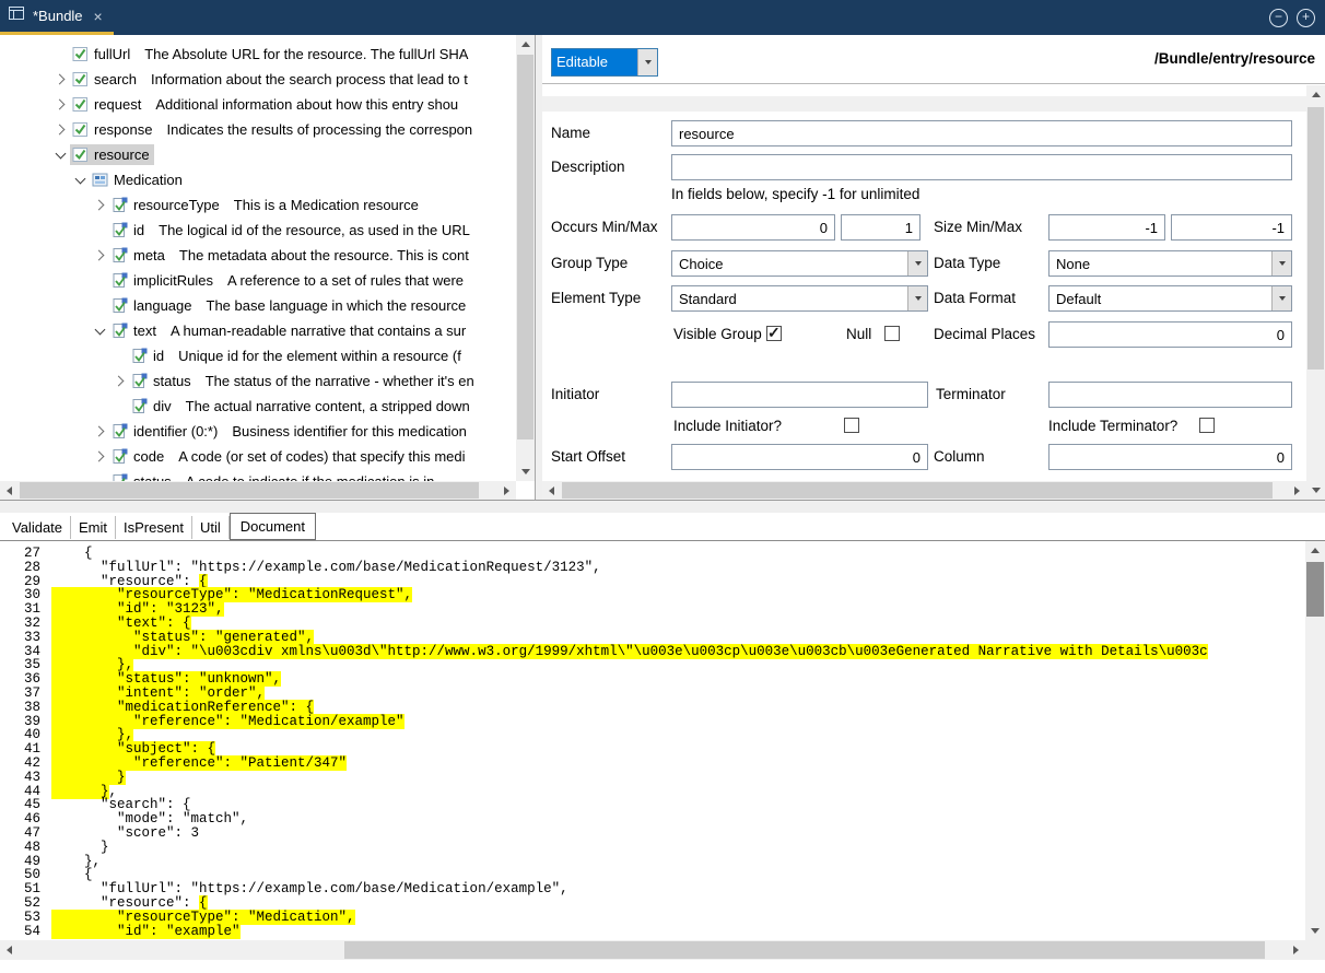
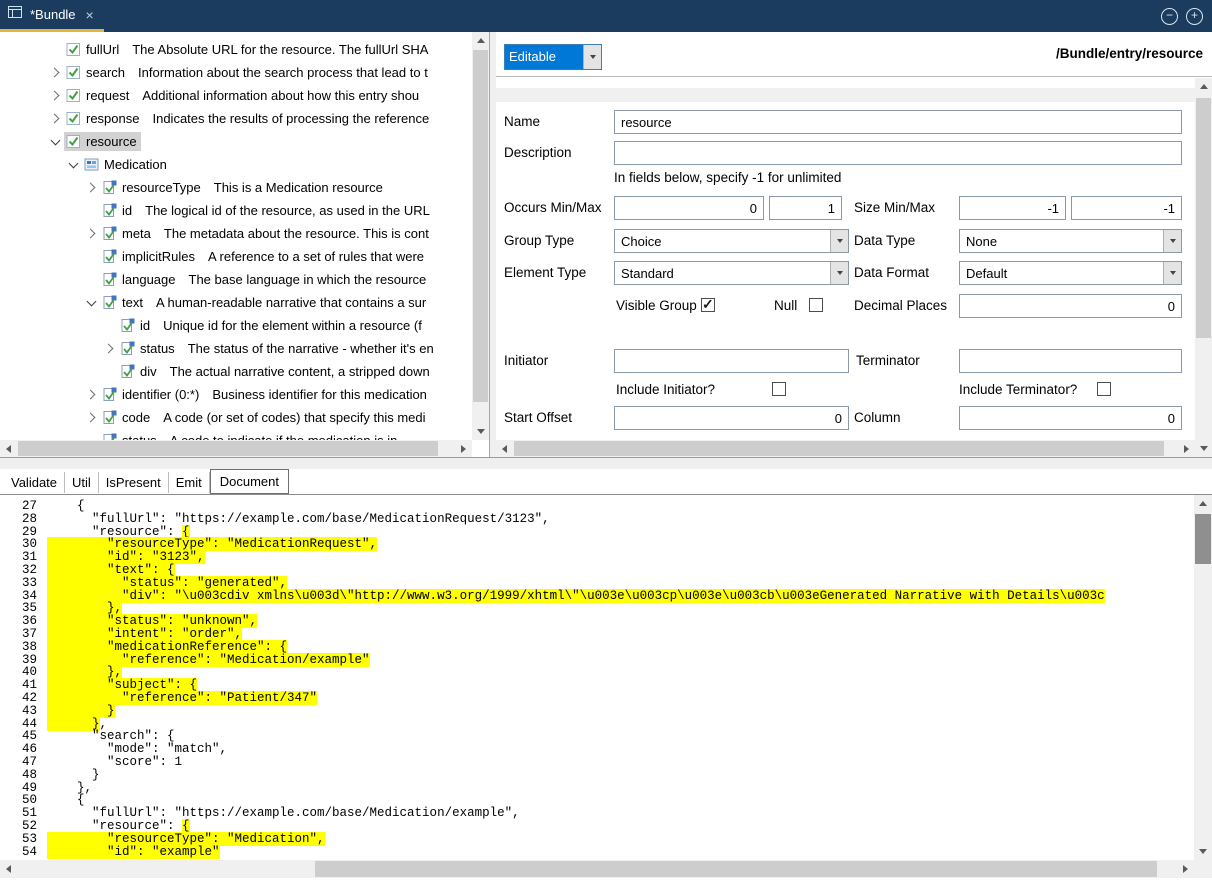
  *Bundle
  ×
  −
  +
  fullUrl
  The Absolute URL for the resource. The fullUrl SHA
  search
  Information about the search process that lead to t
  request
  Additional information about how this entry shou
  response
- Indicates the results of processing the correspon
+ Indicates the results of processing the reference
  resource
  Medication
  resourceType
  This is a Medication resource
  id
  The logical id of the resource, as used in the URL
  meta
  The metadata about the resource. This is cont
  implicitRules
  A reference to a set of rules that were
  language
  The base language in which the resource
  text
  A human-readable narrative that contains a sur
  id
  Unique id for the element within a resource (f
  status
  The status of the narrative - whether it's en
  div
  The actual narrative content, a stripped down
  identifier (0:*)
  Business identifier for this medication
  code
  A code (or set of codes) that specify this medi
  Editable
  /Bundle/entry/resource
  Name
  resource
  Description
  In fields below, specify -1 for unlimited
  Occurs Min/Max
  0
  1
  Size Min/Max
  -1
  -1
  Group Type
  Choice
  Data Type
  None
  Element Type
  Standard
  Data Format
  Default
  Visible Group
  Null
  Decimal Places
  0
  Initiator
  Terminator
  Include Initiator?
  Include Terminator?
  Start Offset
  0
  Column
  0
  Validate
- Emit
+ Util
  IsPresent
- Util
+ Emit
  Document
  27
  {
  28
  "fullUrl": "https://example.com/base/MedicationRequest/3123",
  29
  "resource": {
  30
  "resourceType": "MedicationRequest",
  31
  "id": "3123",
  32
  "text": {
  33
  "status": "generated",
  34
  "div": "\u003cdiv xmlns\u003d\"http://www.w3.org/1999/xhtml\"\u003e\u003cp\u003e\u003cb\u003eGenerated Narrative with Details\u003c
  35
  },
  36
  "status": "unknown",
  37
  "intent": "order",
  38
  "medicationReference": {
  39
  "reference": "Medication/example"
  40
  },
  41
  "subject": {
  42
  "reference": "Patient/347"
  43
  }
  44
  },
  45
  "search": {
  46
  "mode": "match",
  47
- "score": 3
+ "score": 1
  48
  }
  49
  },
  50
  {
  51
  "fullUrl": "https://example.com/base/Medication/example",
  52
  "resource": {
  53
  "resourceType": "Medication",
  54
  "id": "example"
